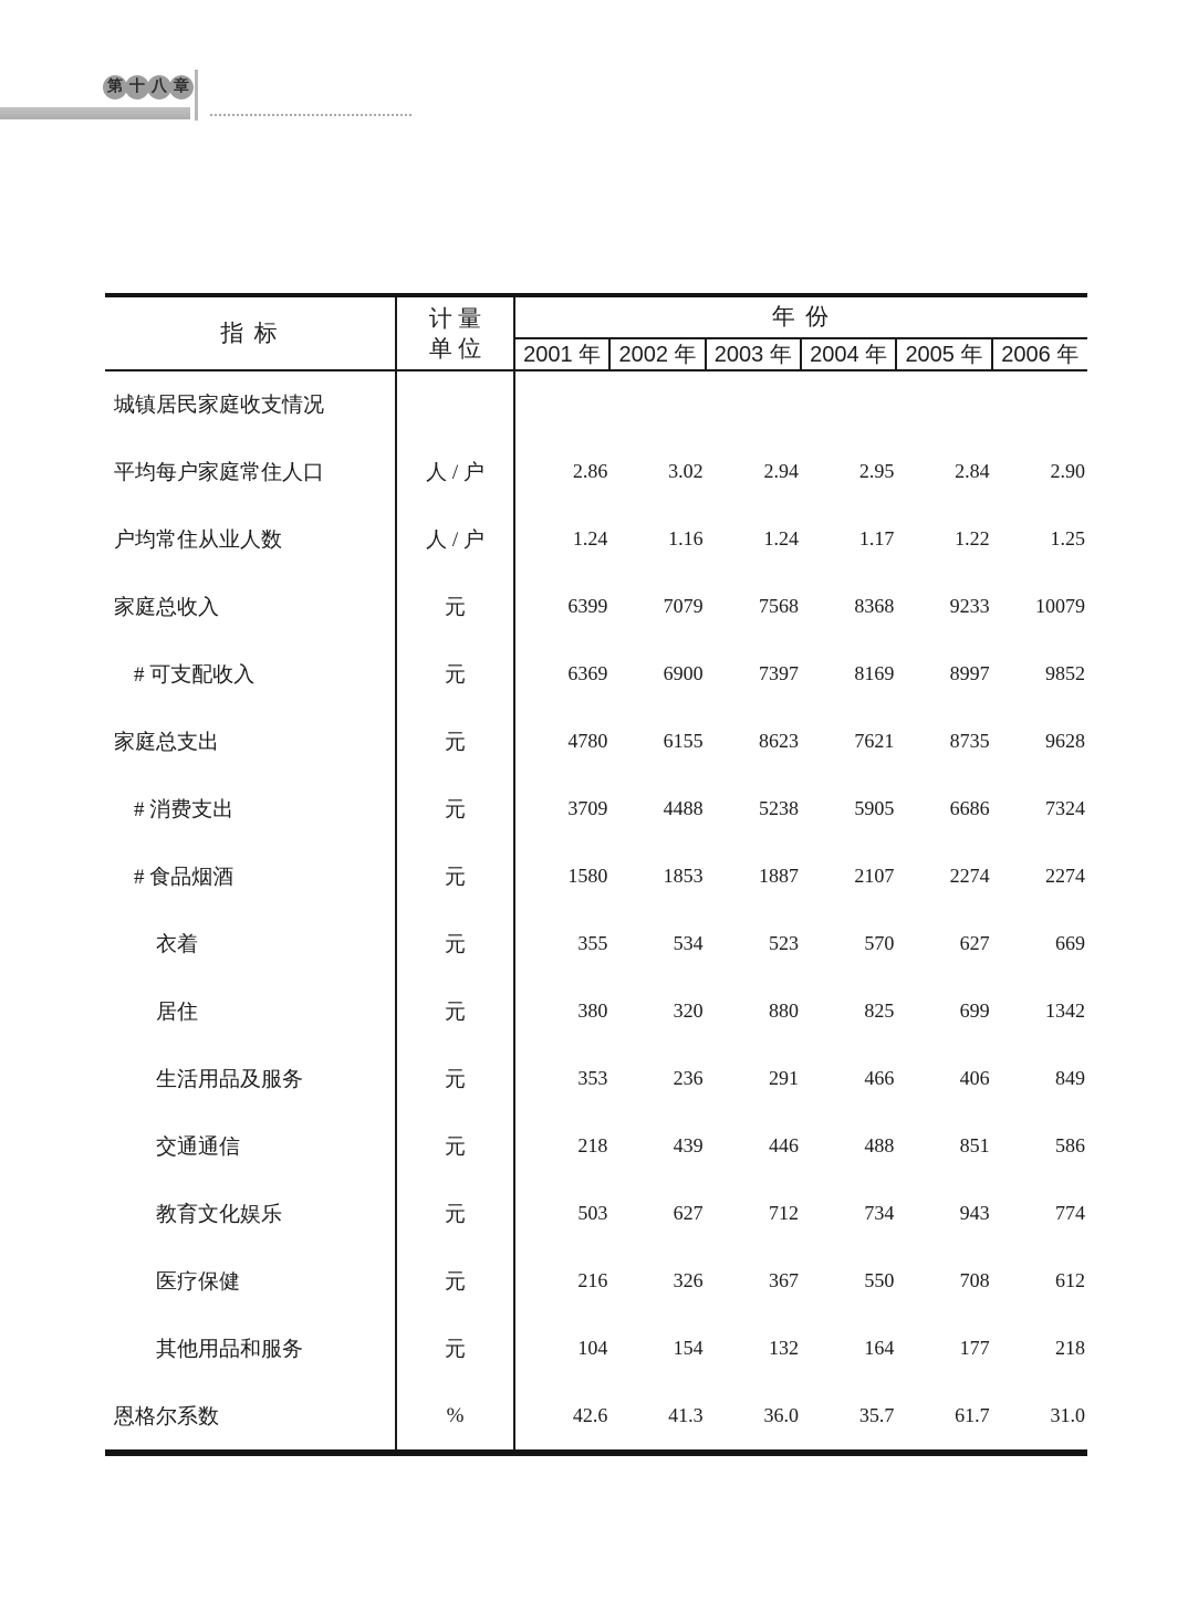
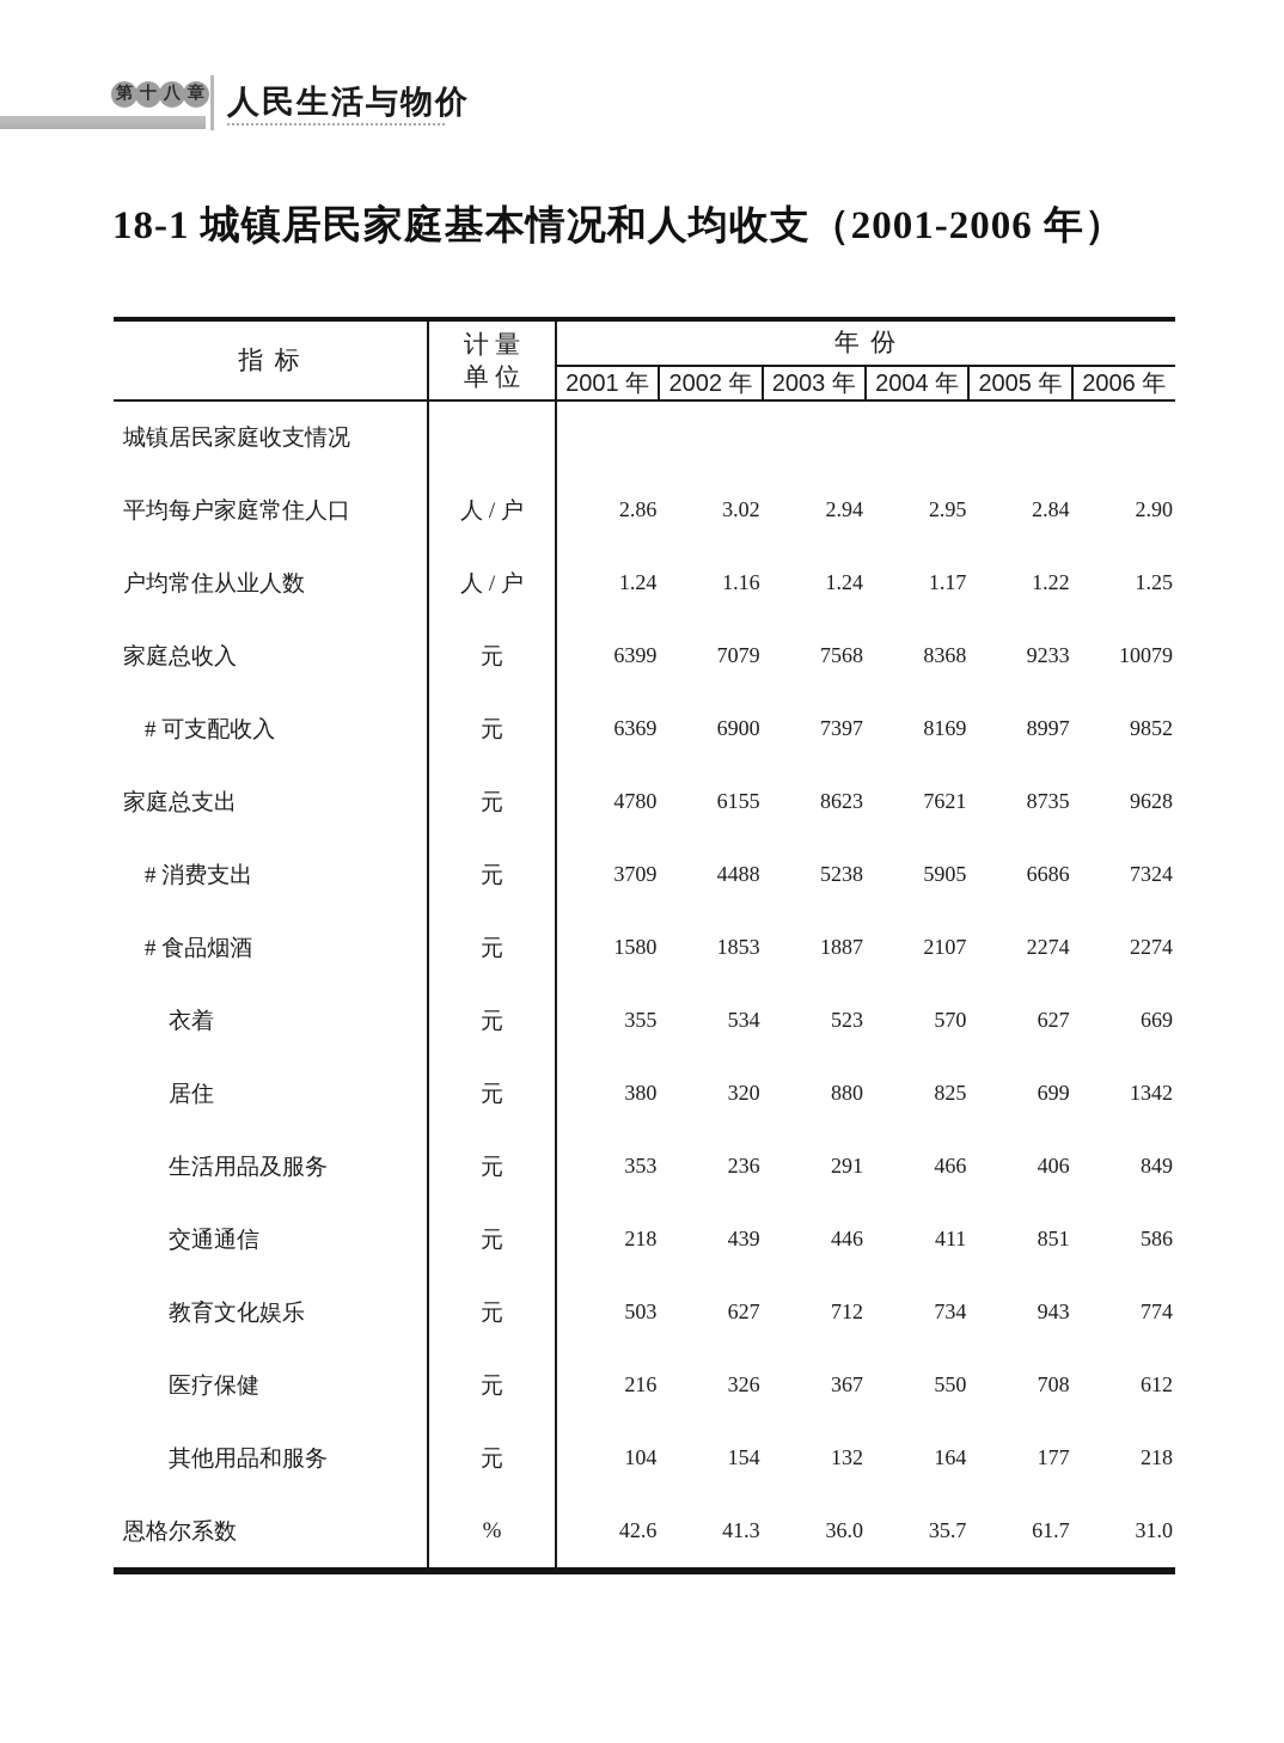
  第
  十
  八
  章
+ 人民生活与物价
+ 18-1 城镇居民家庭基本情况和人均收支（2001-2006 年）
  指 标	计 量 单 位	年 份
  2001 年	2002 年	2003 年	2004 年	2005 年	2006 年
  城镇居民家庭收支情况
  平均每户家庭常住人口	人 / 户	2.86	3.02	2.94	2.95	2.84	2.90
  户均常住从业人数	人 / 户	1.24	1.16	1.24	1.17	1.22	1.25
  家庭总收入	元	6399	7079	7568	8368	9233	10079
  # 可支配收入	元	6369	6900	7397	8169	8997	9852
  家庭总支出	元	4780	6155	8623	7621	8735	9628
  # 消费支出	元	3709	4488	5238	5905	6686	7324
  # 食品烟酒	元	1580	1853	1887	2107	2274	2274
  衣着	元	355	534	523	570	627	669
  居住	元	380	320	880	825	699	1342
  生活用品及服务	元	353	236	291	466	406	849
- 交通通信	元	218	439	446	488	851	586
+ 交通通信	元	218	439	446	411	851	586
  教育文化娱乐	元	503	627	712	734	943	774
  医疗保健	元	216	326	367	550	708	612
  其他用品和服务	元	104	154	132	164	177	218
  恩格尔系数	%	42.6	41.3	36.0	35.7	61.7	31.0
